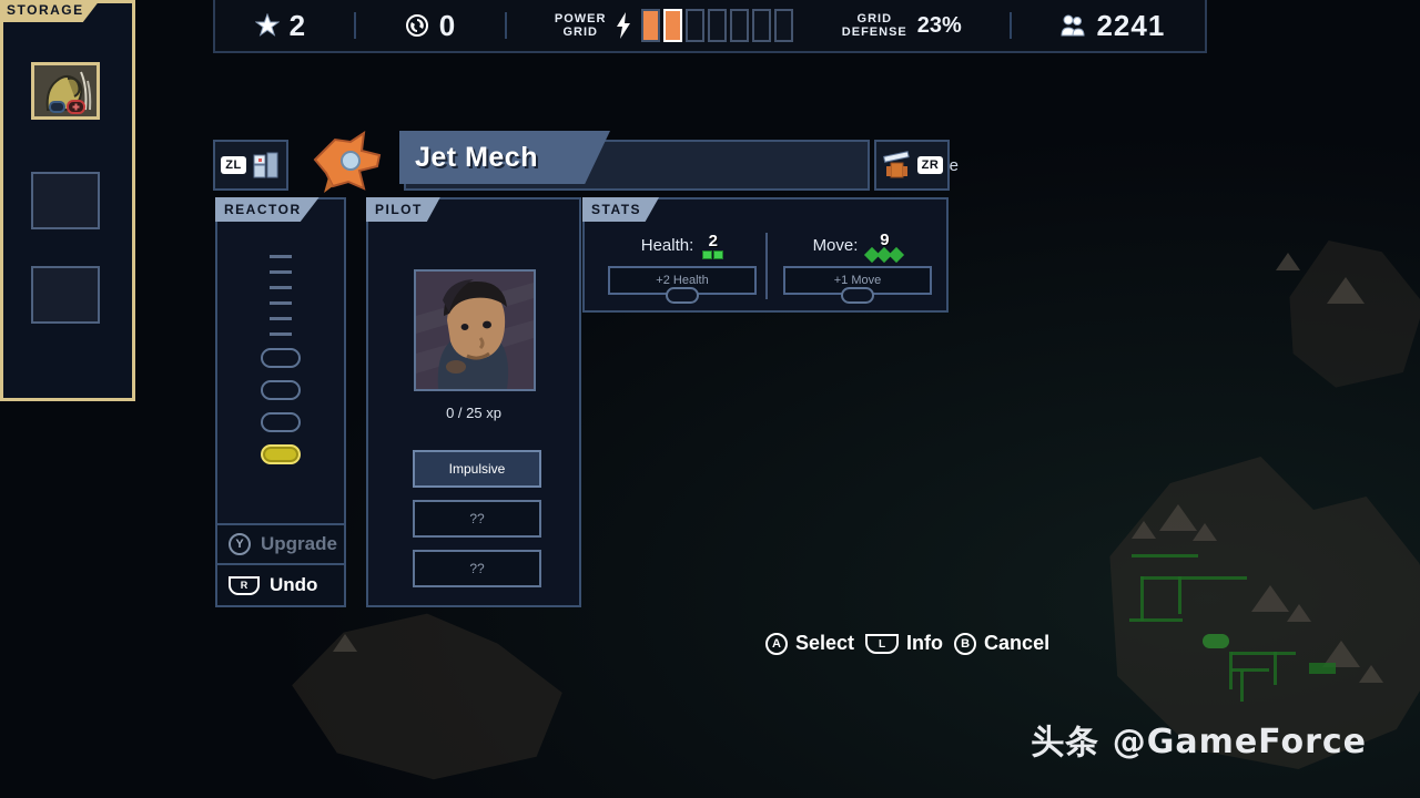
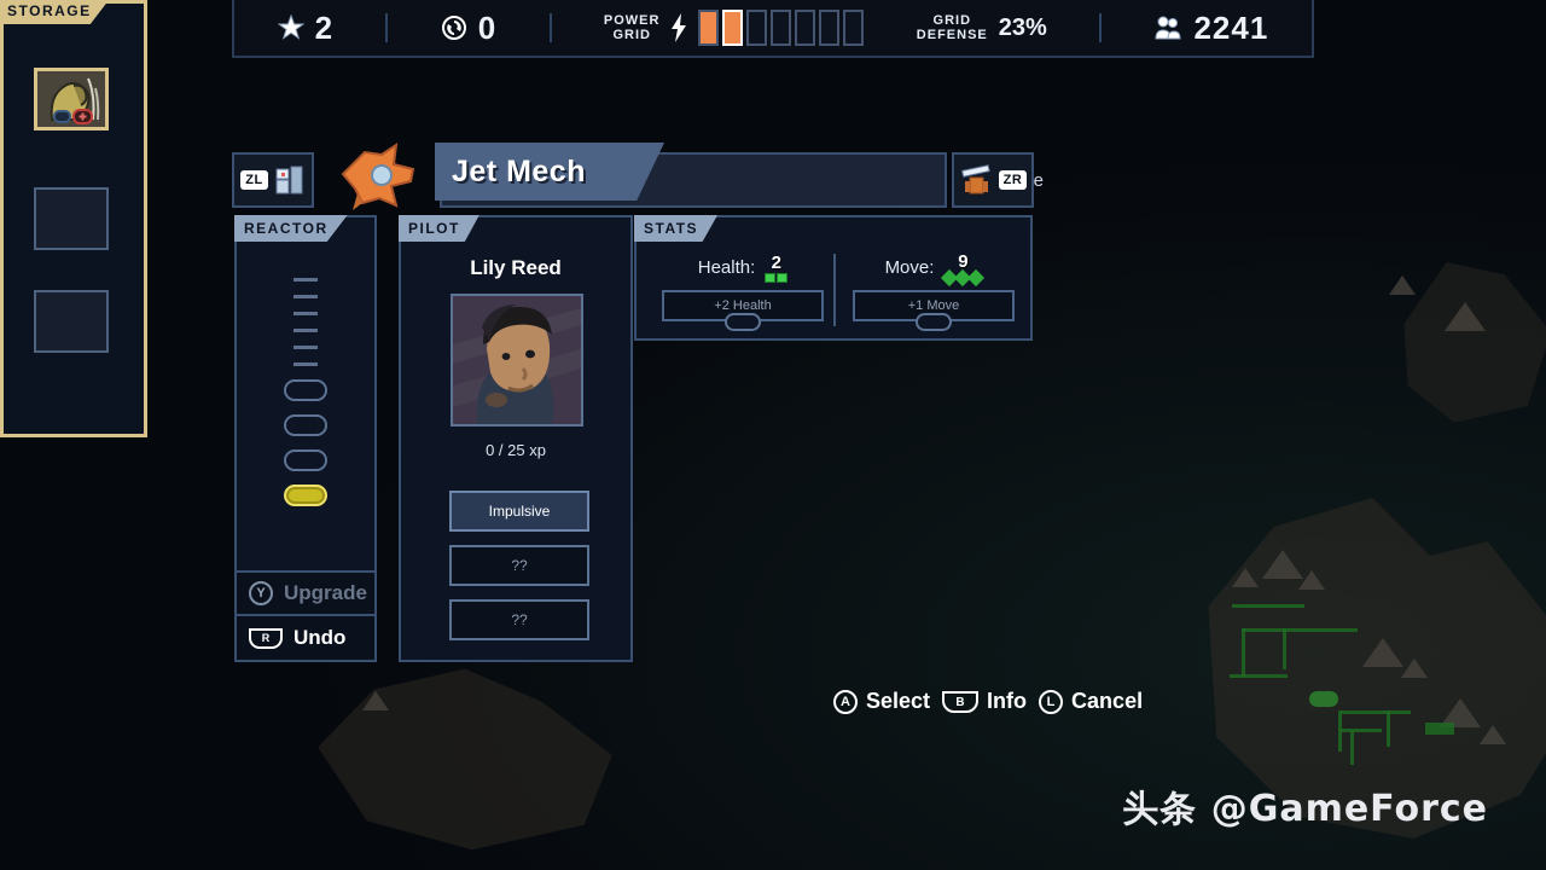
  2
  0
  POWER
  GRID
  GRID
  DEFENSE
  23%
  2241
  ZL
  Jet Mech
  ZR
  REACTOR
  Y
  Upgrade
  R
  Undo
  PILOT
+ Lily Reed
  0 / 25 xp
  Impulsive
  ??
  ??
  STATS
  Health:
  2
  +2 Health
  Move:
  9
  +1 Move
  STORAGE
  A
  Select
- L
+ B
  Info
- B
+ L
  Cancel
  头条 @GameForce
